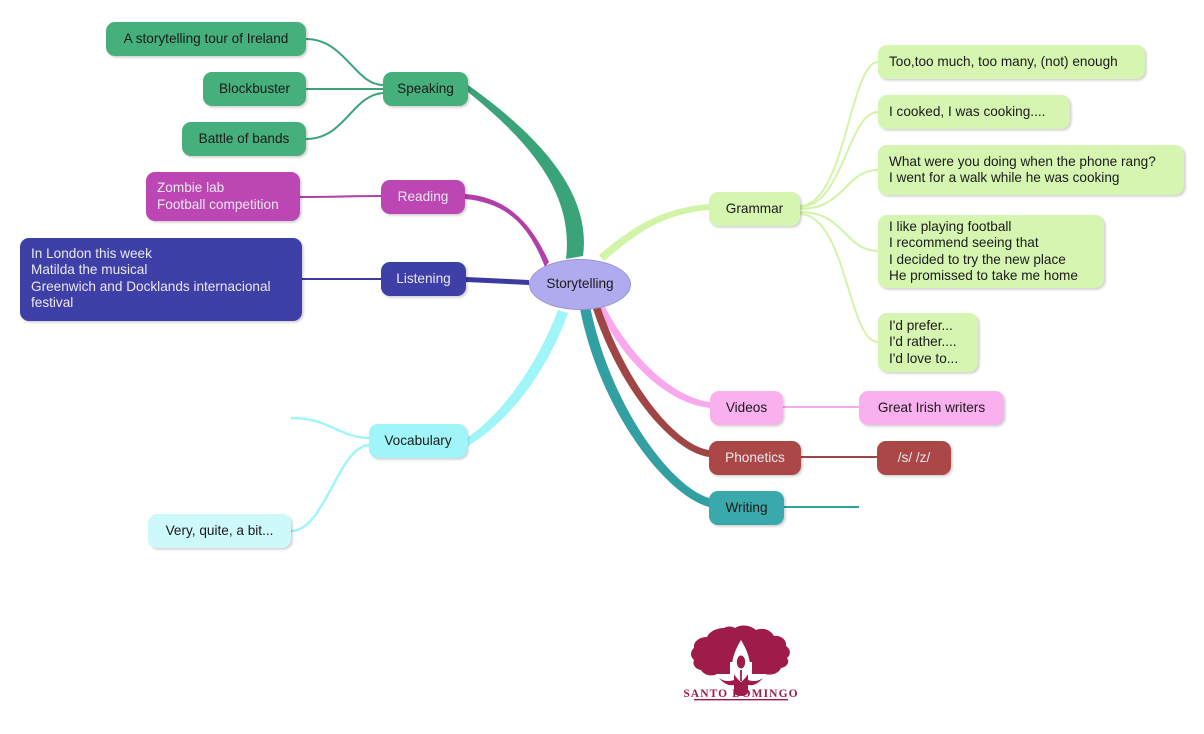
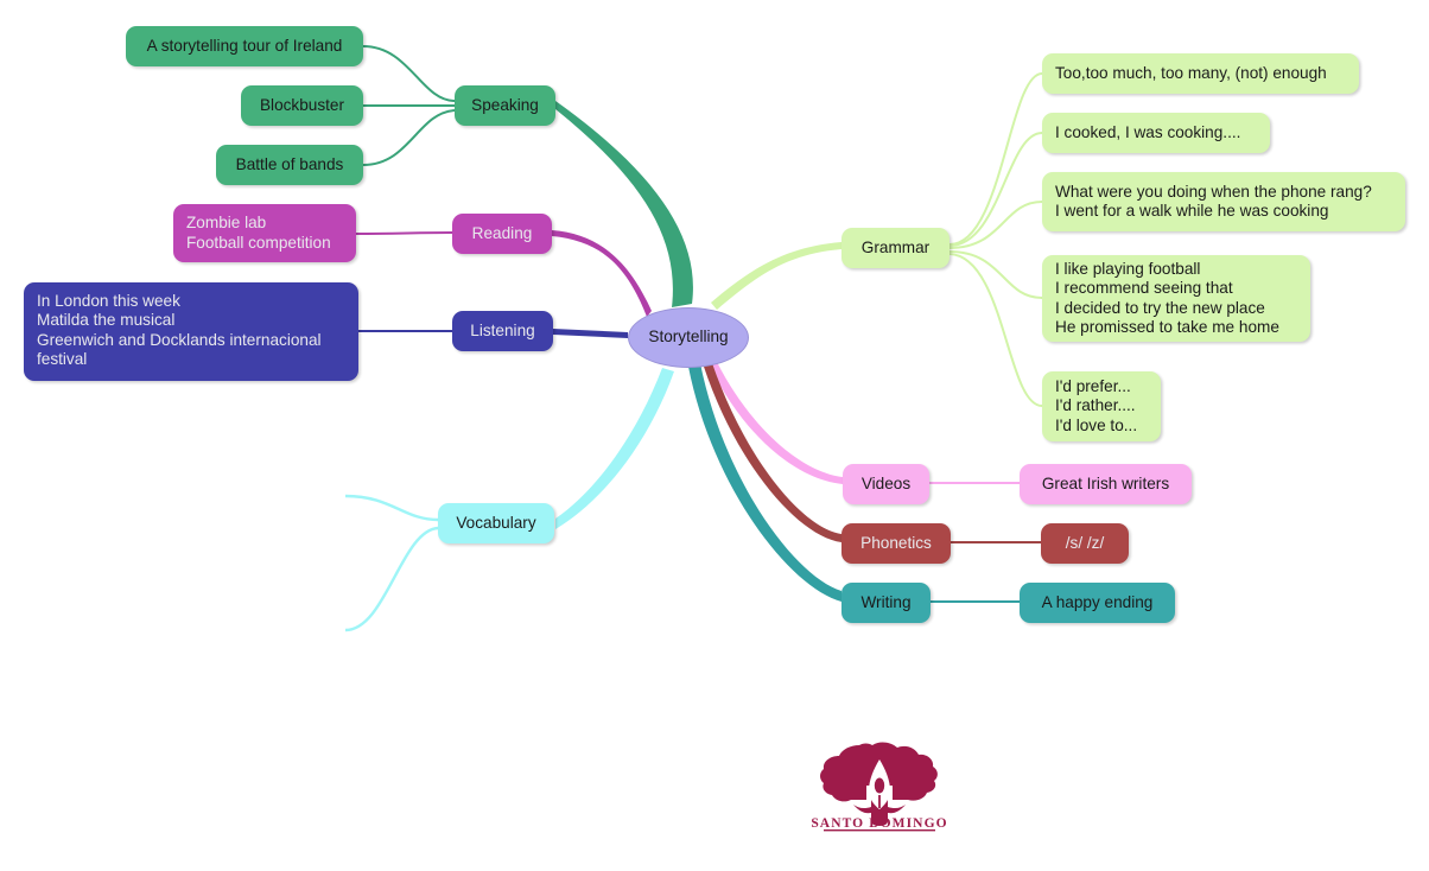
  Storytelling
  Speaking
  A storytelling tour of Ireland
  Blockbuster
  Battle of bands
  Reading
  Zombie lab
  Football competition
  Listening
  In London this week
  Matilda the musical
  Greenwich and Docklands internacional festival
  Vocabulary
- Very, quite, a bit...
  Grammar
  Too,too much, too many, (not) enough
  I cooked, I was cooking....
  What were you doing when the phone rang?
  I went for a walk while he was cooking
  I like playing football
  I recommend seeing that
  I decided to try the new place
  He promissed to take me home
  I'd prefer...
  I'd rather....
  I'd love to...
  Videos
  Great Irish writers
  Phonetics
  /s/ /z/
  Writing
+ A happy ending
  SANTO DOMINGO
